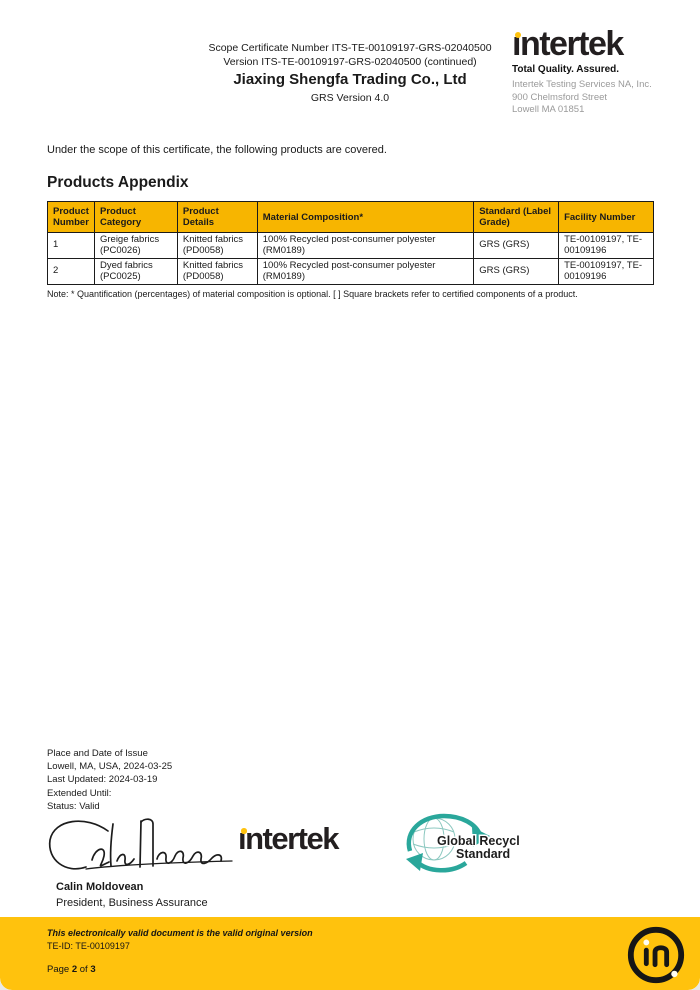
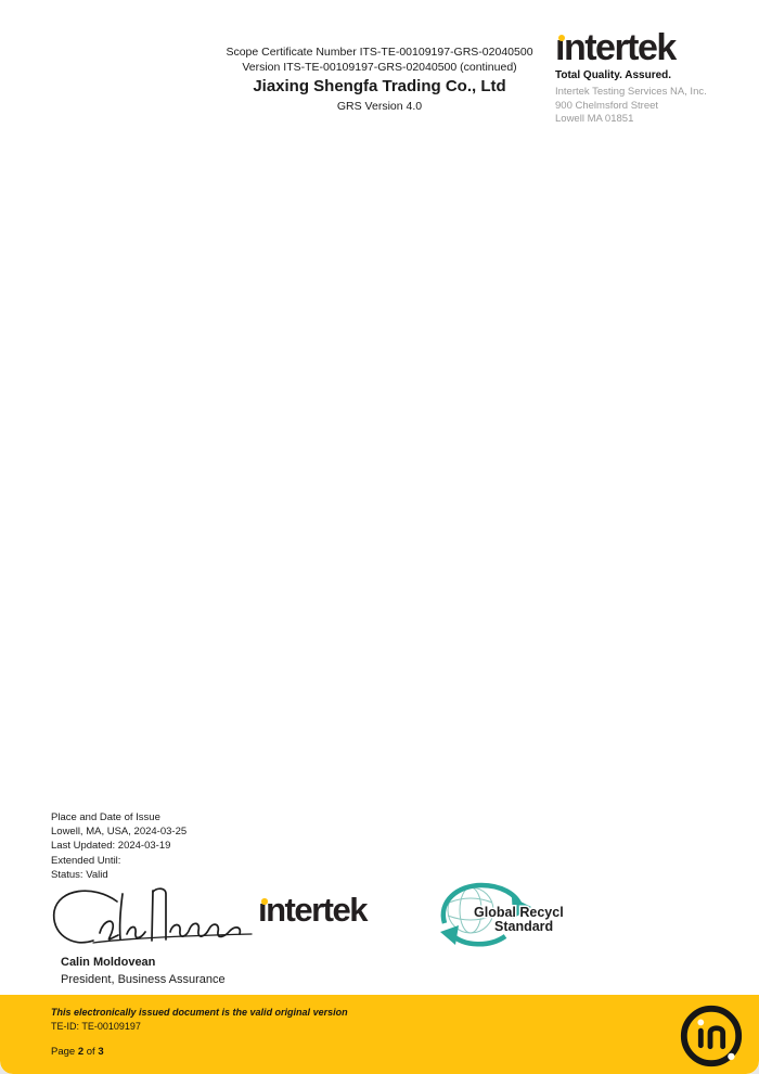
  Scope Certificate Number ITS-TE-00109197-GRS-02040500
  Version ITS-TE-00109197-GRS-02040500 (continued)
  Jiaxing Shengfa Trading Co., Ltd
  GRS Version 4.0
  ıntertek
  Total Quality. Assured.
  Intertek Testing Services NA, Inc.
  900 Chelmsford Street
  Lowell MA 01851
- Under the scope of this certificate, the following products are covered.
- Products Appendix
- Product Number	Product Category	Product Details	Material Composition*	Standard (Label Grade)	Facility Number
- 1	Greige fabrics (PC0026)	Knitted fabrics (PD0058)	100% Recycled post-consumer polyester (RM0189)	GRS (GRS)	TE-00109197, TE-00109196
- 2	Dyed fabrics (PC0025)	Knitted fabrics (PD0058)	100% Recycled post-consumer polyester (RM0189)	GRS (GRS)	TE-00109197, TE-00109196
- Note: * Quantification (percentages) of material composition is optional. [ ] Square brackets refer to certified components of a product.
  Place and Date of Issue
  Lowell, MA, USA, 2024-03-25
  Last Updated: 2024-03-19
  Extended Until:
  Status: Valid
  ıntertek
  Global Recycl
  Standard
  Calin Moldovean
  President, Business Assurance
- This electronically valid document is the valid original version
+ This electronically issued document is the valid original version
  TE-ID: TE-00109197
  Page 2 of 3
